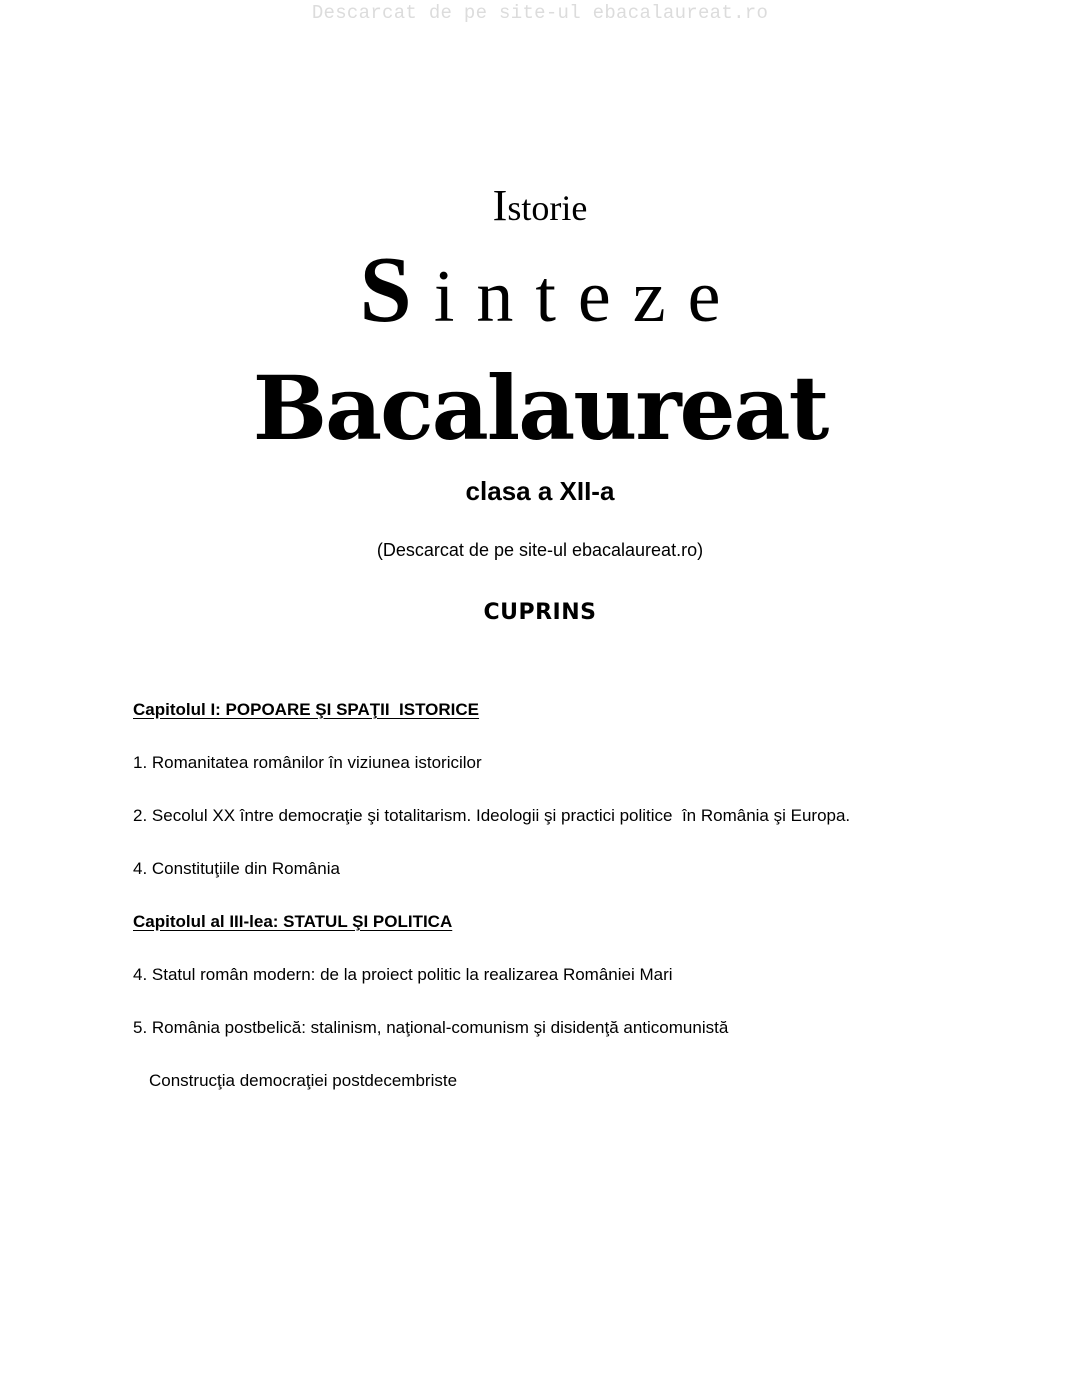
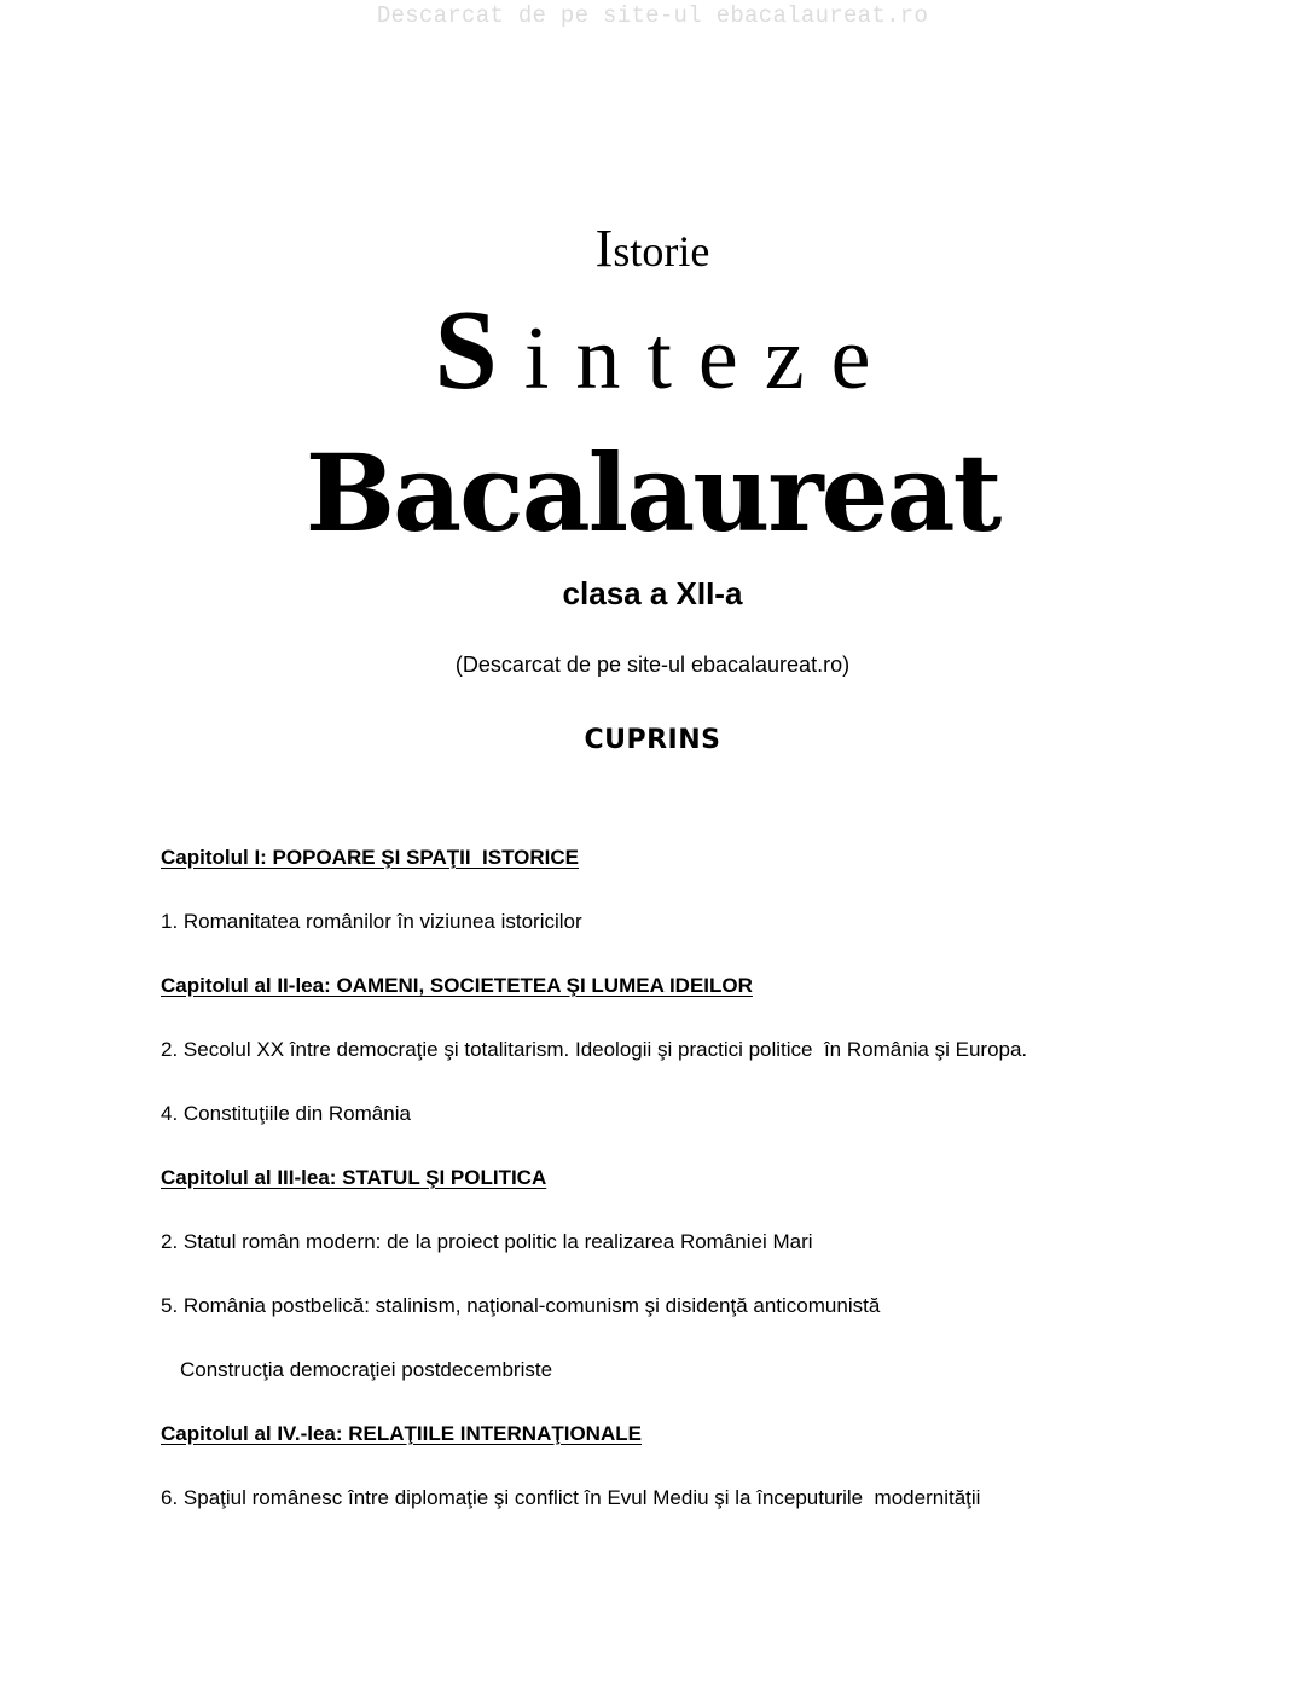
  Descarcat de pe site-ul ebacalaureat.ro
  Istorie
  Sinteze
  Bacalaureat
  clasa a XII-a
  (Descarcat de pe site-ul ebacalaureat.ro)
  CUPRINS
  Capitolul I: POPOARE ŞI SPAŢII ISTORICE
  1. Romanitatea românilor în viziunea istoricilor
+ Capitolul al II-lea: OAMENI, SOCIETETEA ŞI LUMEA IDEILOR
  2. Secolul XX între democraţie şi totalitarism. Ideologii şi practici politice în România şi Europa.
  4. Constituţiile din România
  Capitolul al III-lea: STATUL ŞI POLITICA
- 4. Statul român modern: de la proiect politic la realizarea României Mari
+ 2. Statul român modern: de la proiect politic la realizarea României Mari
  5. România postbelică: stalinism, naţional-comunism şi disidenţă anticomunistă
  Construcţia democraţiei postdecembriste
+ Capitolul al IV.-lea: RELAŢIILE INTERNAŢIONALE
+ 6. Spaţiul românesc între diplomaţie şi conflict în Evul Mediu şi la începuturile modernităţii
